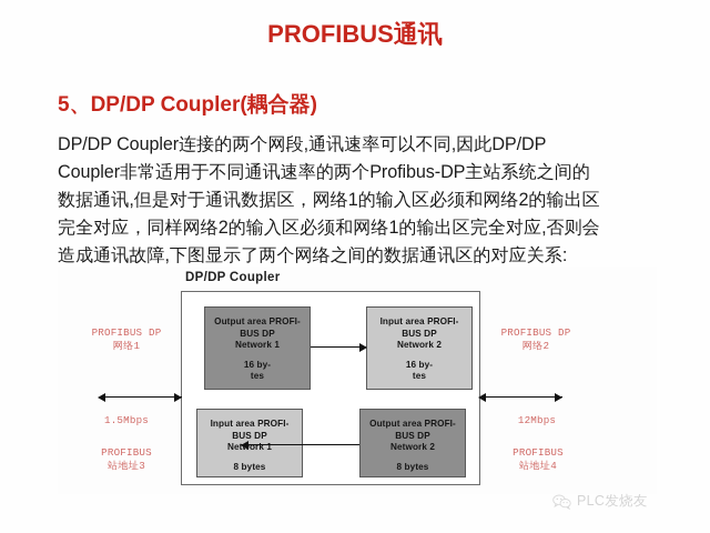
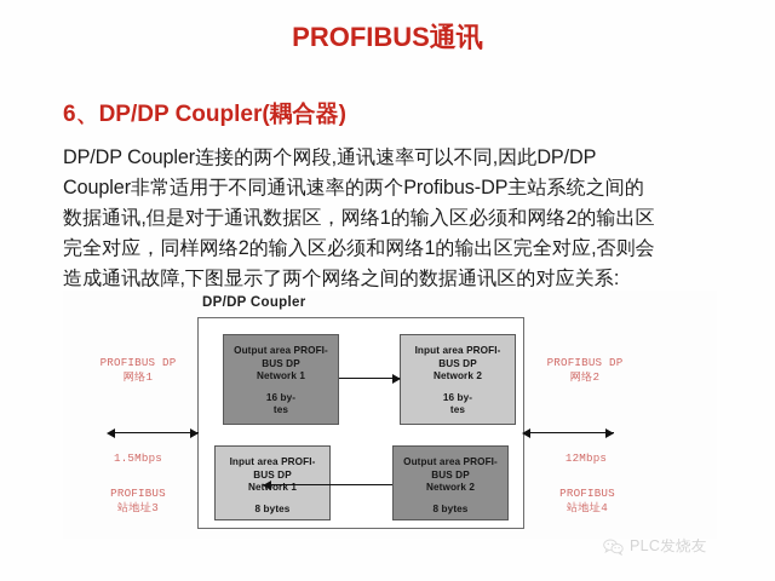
  PROFIBUS通讯
- 5、DP/DP Coupler(耦合器)
+ 6、DP/DP Coupler(耦合器)
  DP/DP Coupler连接的两个网段,通讯速率可以不同,因此DP/DP
  Coupler非常适用于不同通讯速率的两个Profibus-DP主站系统之间的
  数据通讯,但是对于通讯数据区，网络1的输入区必须和网络2的输出区
  完全对应，同样网络2的输入区必须和网络1的输出区完全对应,否则会
  造成通讯故障,下图显示了两个网络之间的数据通讯区的对应关系:
  DP/DP Coupler
  Output area PROFI-
  BUS DP
  Network 1
  16 by-
  tes
  Input area PROFI-
  BUS DP
  Network 2
  16 by-
  tes
  Input area PROFI-
  BUS DP
  Network 1
  8 bytes
  Output area PROFI-
  BUS DP
  Network 2
  8 bytes
  PROFIBUS DP
  网络1
  PROFIBUS DP
  网络2
  1.5Mbps
  12Mbps
  PROFIBUS
  站地址3
  PROFIBUS
  站地址4
  PLC发烧友
